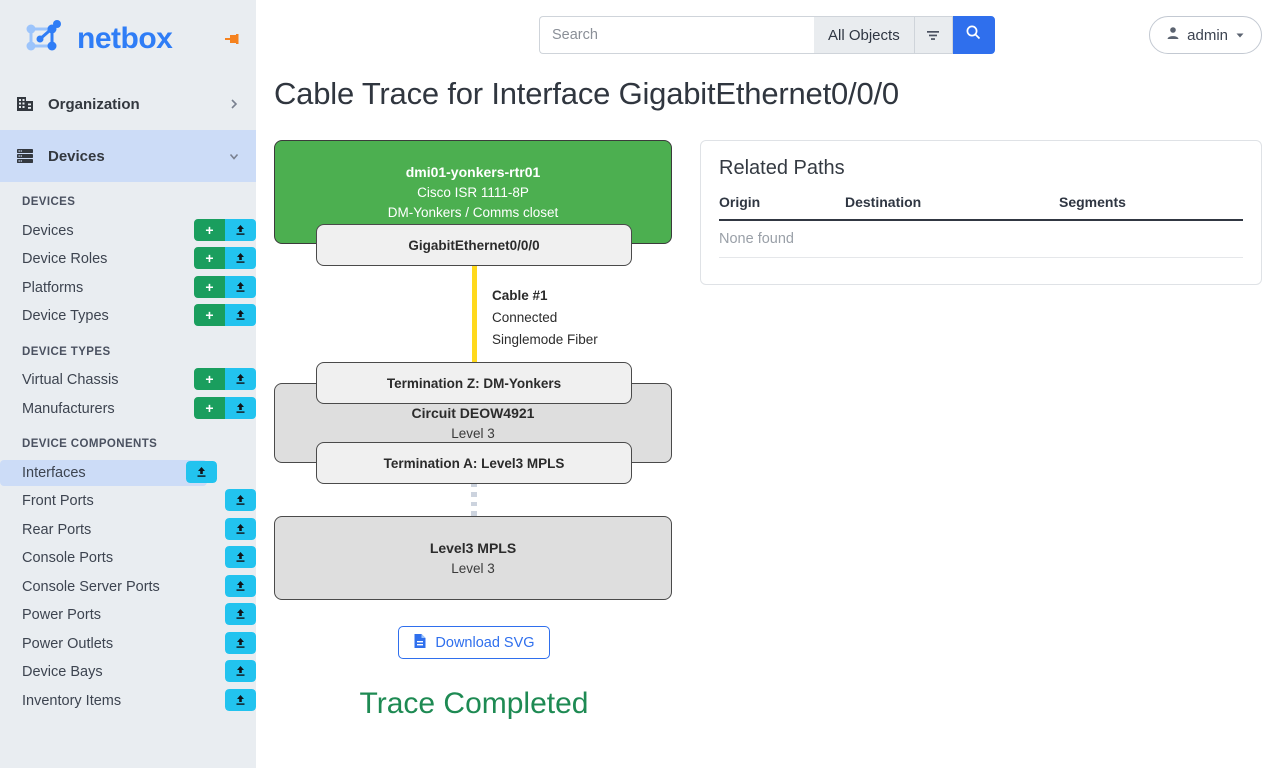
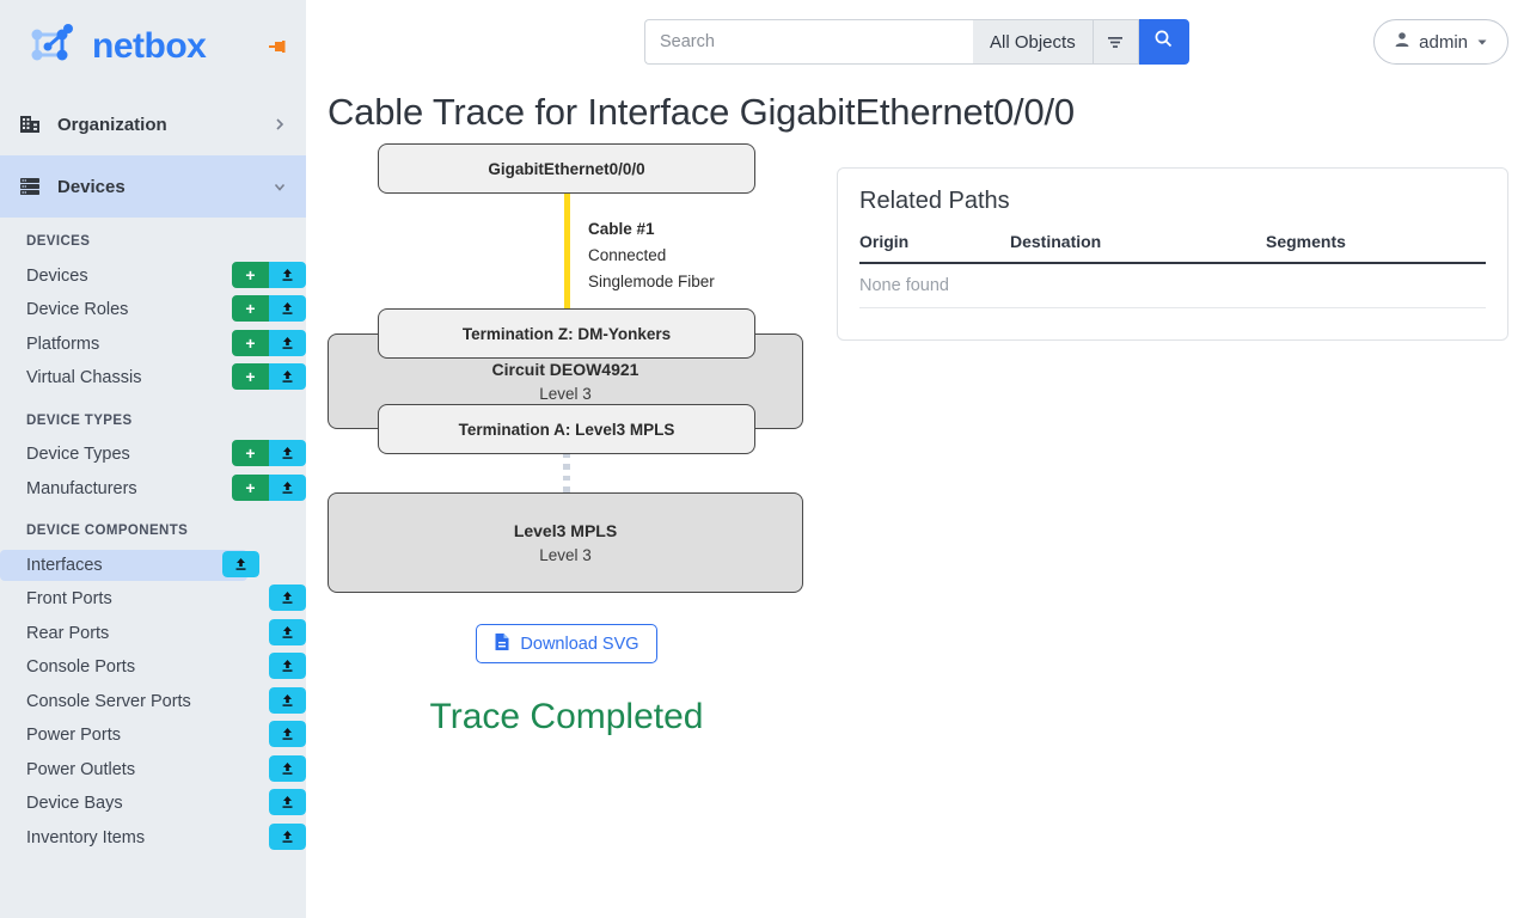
  netbox
  Organization
  Devices
  DEVICES
  Devices
  +
  Device Roles
  +
  Platforms
  +
- Device Types
+ Virtual Chassis
  +
  DEVICE TYPES
- Virtual Chassis
+ Device Types
  +
  Manufacturers
  +
  DEVICE COMPONENTS
  Interfaces
  Front Ports
  Rear Ports
  Console Ports
  Console Server Ports
  Power Ports
  Power Outlets
  Device Bays
  Inventory Items
  Search
  All Objects
  admin
  Cable Trace for Interface GigabitEthernet0/0/0
- dmi01-yonkers-rtr01
- Cisco ISR 1111-8P
- DM-Yonkers / Comms closet
  GigabitEthernet0/0/0
  Cable #1
  Connected
  Singlemode Fiber
  Termination Z: DM-Yonkers
  Circuit DEOW4921
  Level 3
  Termination A: Level3 MPLS
  Level3 MPLS
  Level 3
  Download SVG
  Trace Completed
  Related Paths
  Origin	Destination	Segments
  None found
